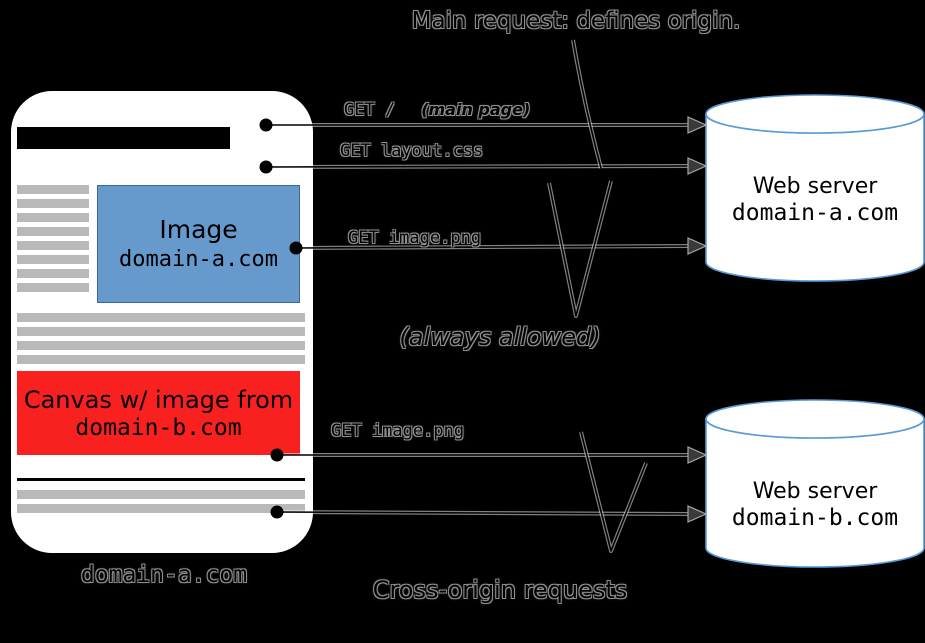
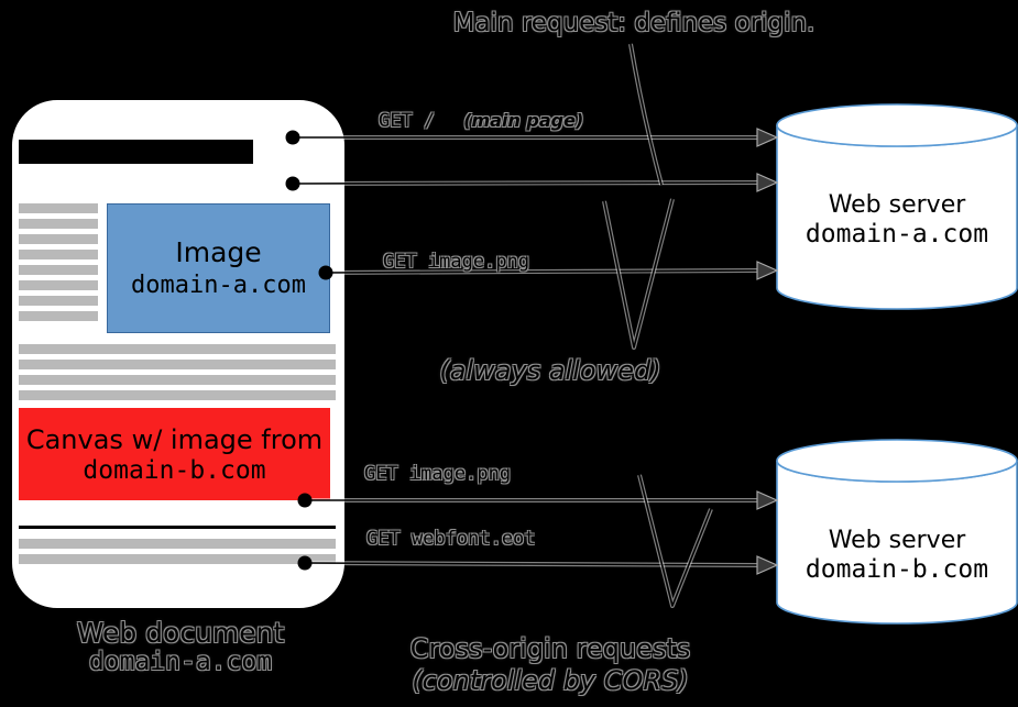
  Image
  domain-a.com
  Canvas w/ image from
  domain-b.com
  Main request: defines origin.
  GET /
  (main page)
- GET layout.css
  GET image.png
  GET image.png
+ GET webfont.eot
  (always allowed)
  Cross-origin requests
+ (controlled by CORS)
+ Web document
  domain-a.com
  Web server
  domain-a.com
  Web server
  domain-b.com
